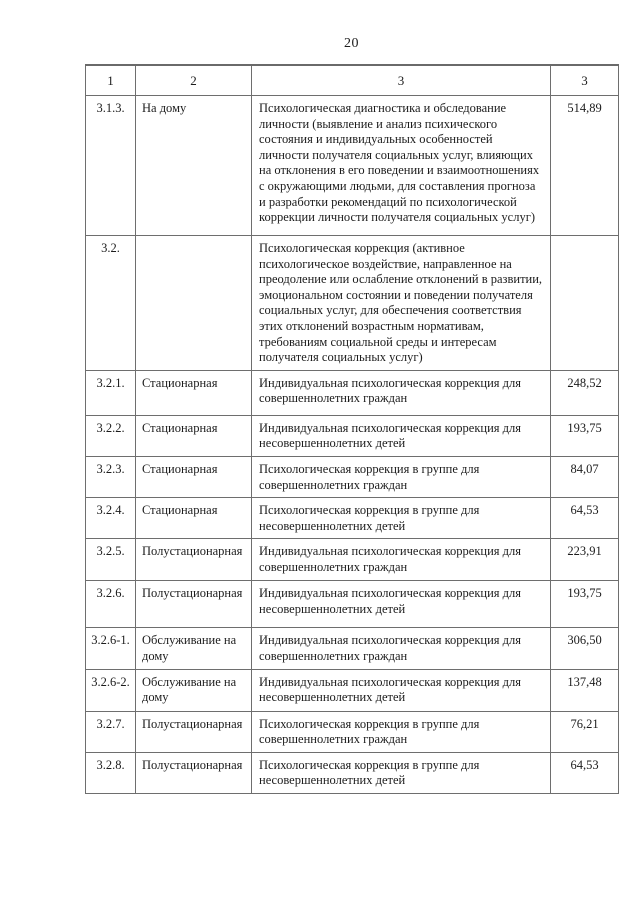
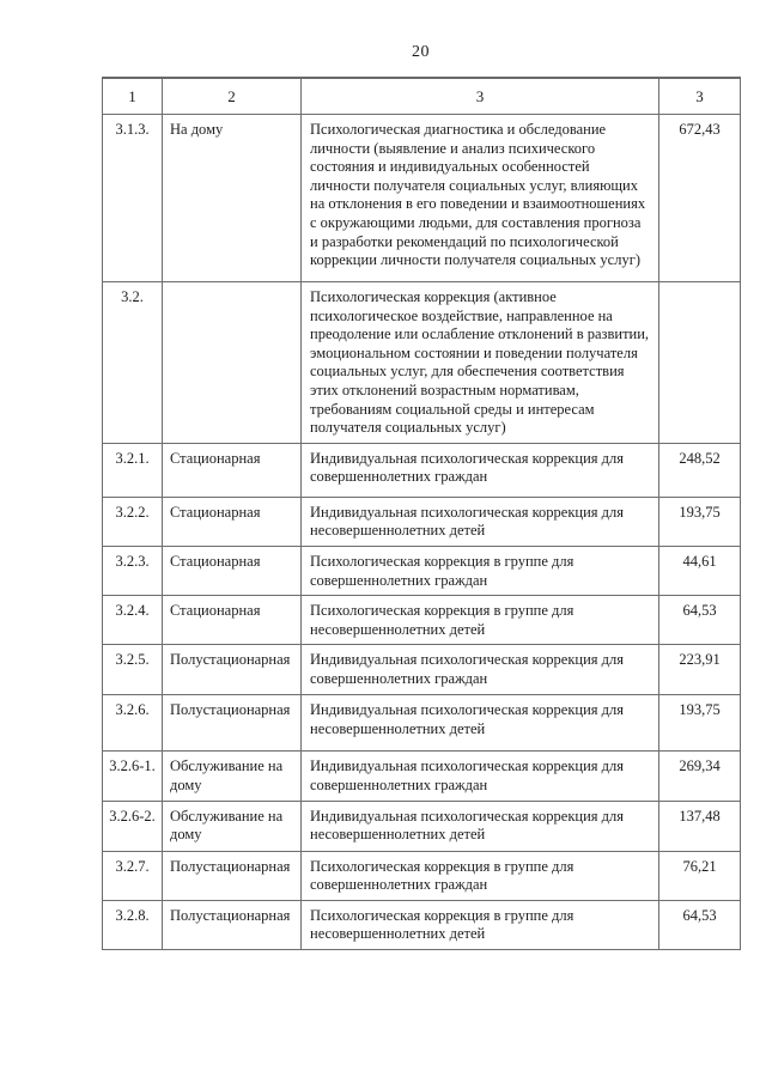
  20
  1	2	3	3
- 3.1.3.	На дому	Психологическая диагностика и обследование личности (выявление и анализ психического состояния и индивидуальных особенностей личности получателя социальных услуг, влияющих на отклонения в его поведении и взаимоотношениях с окружающими людьми, для составления прогноза и разработки рекомендаций по психологической коррекции личности получателя социальных услуг)	514,89
+ 3.1.3.	На дому	Психологическая диагностика и обследование личности (выявление и анализ психического состояния и индивидуальных особенностей личности получателя социальных услуг, влияющих на отклонения в его поведении и взаимоотношениях с окружающими людьми, для составления прогноза и разработки рекомендаций по психологической коррекции личности получателя социальных услуг)	672,43
  3.2.		Психологическая коррекция (активное психологическое воздействие, направленное на преодоление или ослабление отклонений в развитии, эмоциональном состоянии и поведении получателя социальных услуг, для обеспечения соответствия этих отклонений возрастным нормативам, требованиям социальной среды и интересам получателя социальных услуг)
  3.2.1.	Стационарная	Индивидуальная психологическая коррекция для совершеннолетних граждан	248,52
  3.2.2.	Стационарная	Индивидуальная психологическая коррекция для несовершеннолетних детей	193,75
- 3.2.3.	Стационарная	Психологическая коррекция в группе для совершеннолетних граждан	84,07
+ 3.2.3.	Стационарная	Психологическая коррекция в группе для совершеннолетних граждан	44,61
  3.2.4.	Стационарная	Психологическая коррекция в группе для несовершеннолетних детей	64,53
  3.2.5.	Полустационарная	Индивидуальная психологическая коррекция для совершеннолетних граждан	223,91
  3.2.6.	Полустационарная	Индивидуальная психологическая коррекция для несовершеннолетних детей	193,75
- 3.2.6-1.	Обслуживание на дому	Индивидуальная психологическая коррекция для совершеннолетних граждан	306,50
+ 3.2.6-1.	Обслуживание на дому	Индивидуальная психологическая коррекция для совершеннолетних граждан	269,34
  3.2.6-2.	Обслуживание на дому	Индивидуальная психологическая коррекция для несовершеннолетних детей	137,48
  3.2.7.	Полустационарная	Психологическая коррекция в группе для совершеннолетних граждан	76,21
  3.2.8.	Полустационарная	Психологическая коррекция в группе для несовершеннолетних детей	64,53
